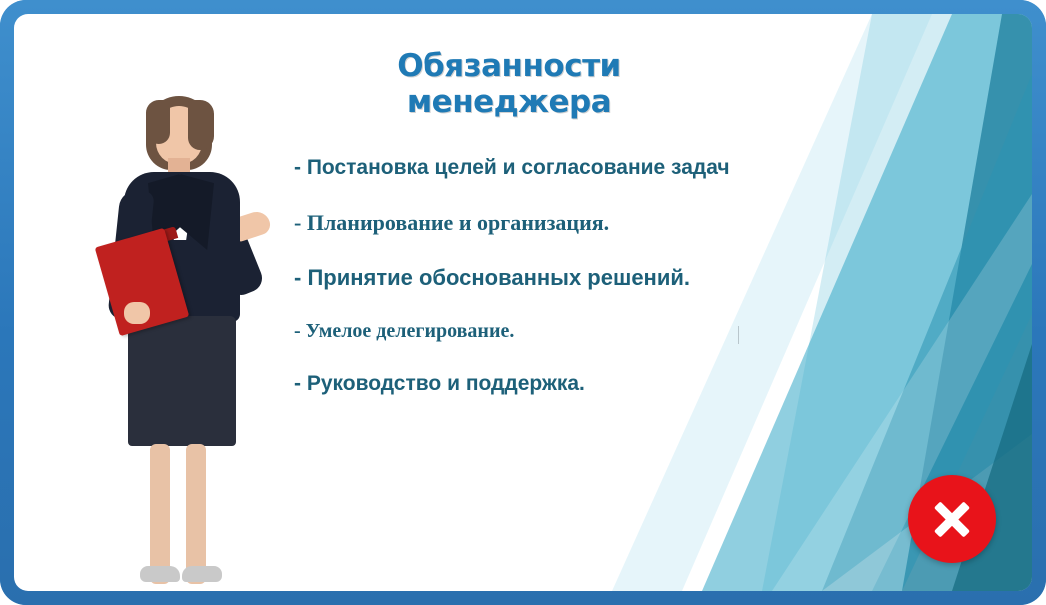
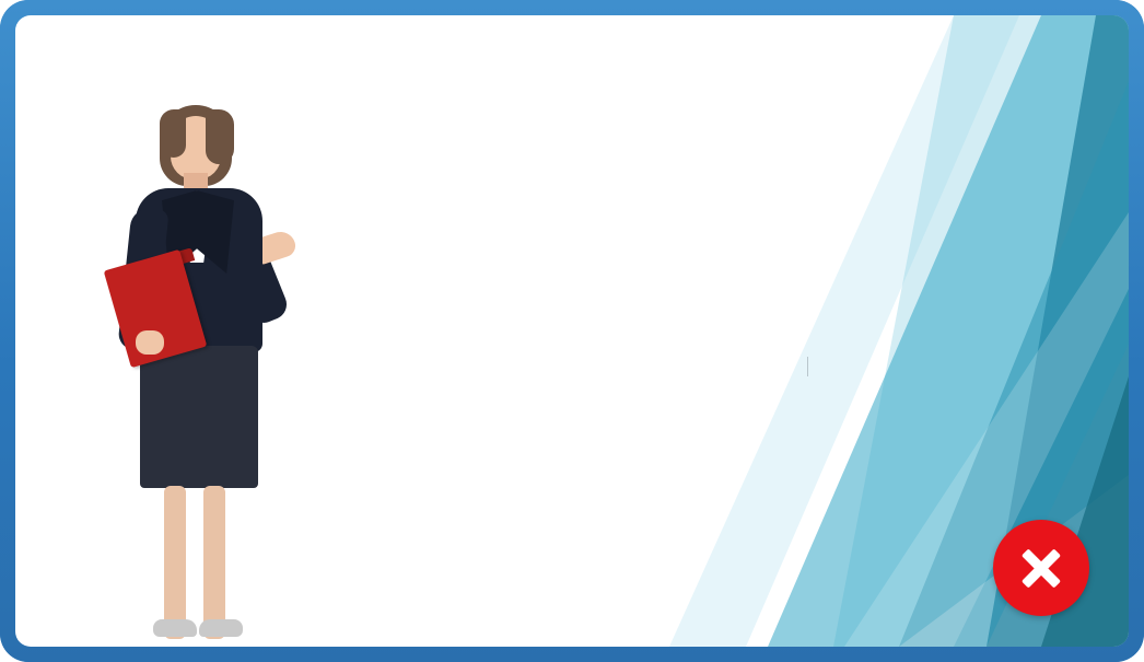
- Обязанности менеджера
- - Постановка целей и согласование задач
- - Планирование и организация.
- - Принятие обоснованных решений.
- - Умелое делегирование.
- - Руководство и поддержка.
